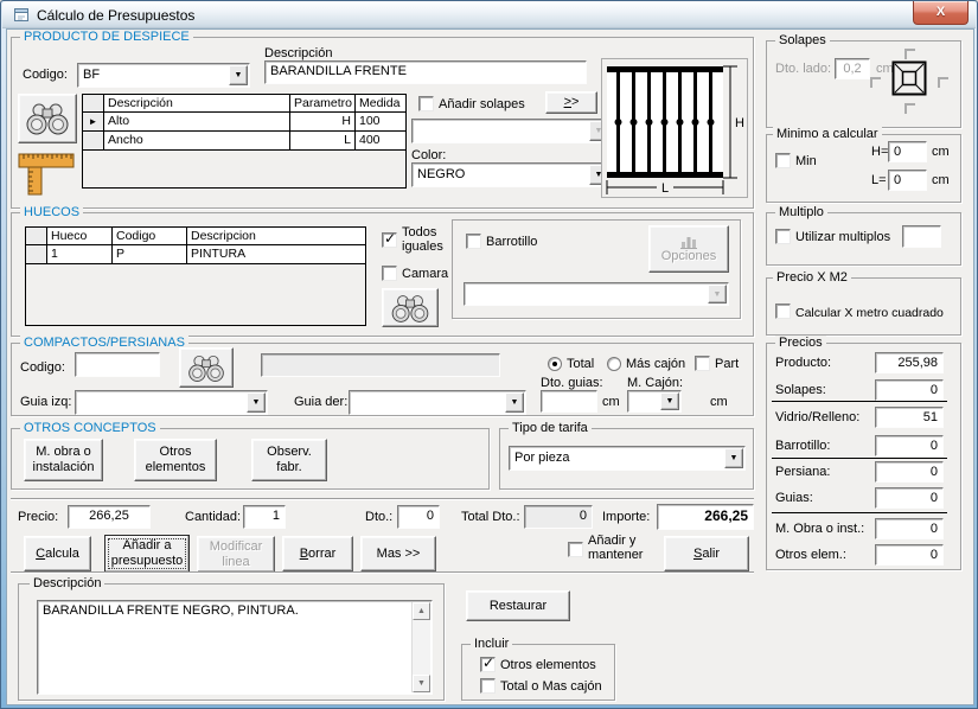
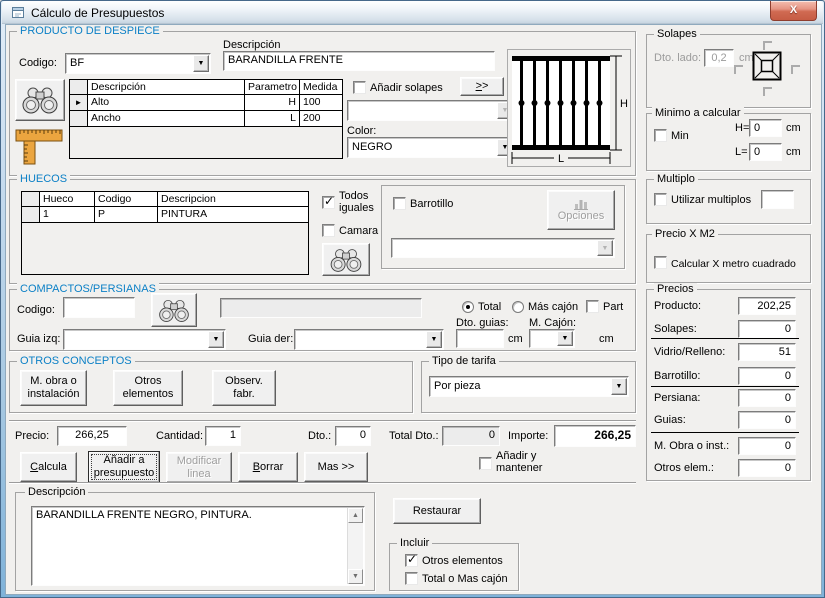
  Cálculo de Presupuestos
  X
  PRODUCTO DE DESPIECE
  Codigo:
  BF
  Descripción
  BARANDILLA FRENTE
  Descripción
  Parametro
  Medida
  ►
  Alto
  H
  100
  Ancho
  L
- 400
+ 200
  Añadir solapes
  >>
  Color:
  NEGRO
  H
  L
  Solapes
  Dto. lado:
  0,2
  cm
  Minimo a calcular
  Min
  H=
  0
  cm
  L=
  0
  cm
  HUECOS
  Hueco
  Codigo
  Descripcion
  1
  P
  PINTURA
  ✓
  Todos iguales
  Camara
  Barrotillo
  Opciones
  Multiplo
  Utilizar multiplos
  Precio X M2
  Calcular X metro cuadrado
  Precios
  Producto:
- 255,98
+ 202,25
  Solapes:
  0
  Vidrio/Relleno:
  51
  Barrotillo:
  0
  Persiana:
  0
  Guias:
  0
  M. Obra o inst.:
  0
  Otros elem.:
  0
  COMPACTOS/PERSIANAS
  Codigo:
  Total
  Más cajón
  Part
  Dto. guias:
  M. Cajón:
  cm
  cm
  Guia izq:
  Guia der:
  OTROS CONCEPTOS
  M. obra o instalación
  Otros elementos
  Observ. fabr.
  Tipo de tarifa
  Por pieza
  Precio:
  266,25
  Cantidad:
  1
  Dto.:
  0
  Total Dto.:
  0
  Importe:
  266,25
  Calcula
  Añadir a presupuesto
  Modificar linea
  Borrar
  Mas >>
  Añadir y mantener
- Salir
  Descripción
  BARANDILLA FRENTE NEGRO, PINTURA.
  Restaurar
  Incluir
  ✓
  Otros elementos
  Total o Mas cajón
